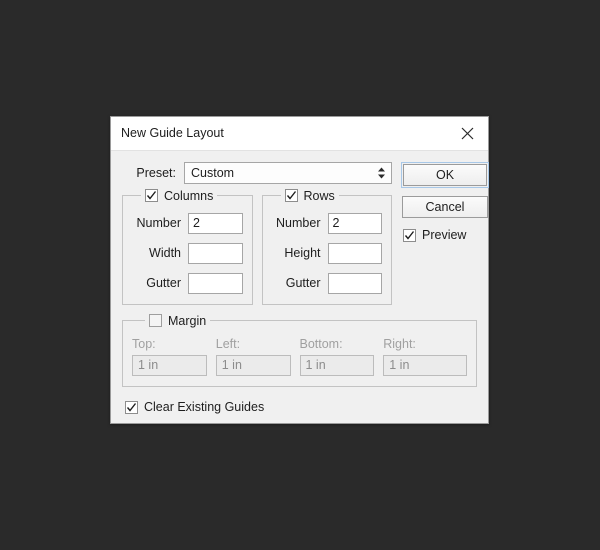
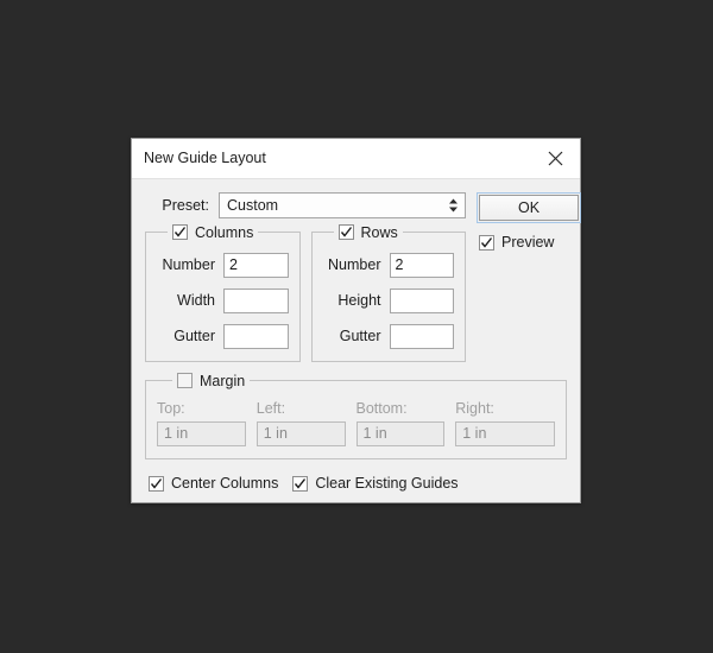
  New Guide Layout
  Preset:
  Custom
  Columns
  Number
  2
  Width
  Gutter
  Rows
  Number
  2
  Height
  Gutter
  OK
- Cancel
  Preview
  Margin
  Top:
  Left:
  Bottom:
  Right:
  1 in
  1 in
  1 in
  1 in
+ Center Columns
  Clear Existing Guides
